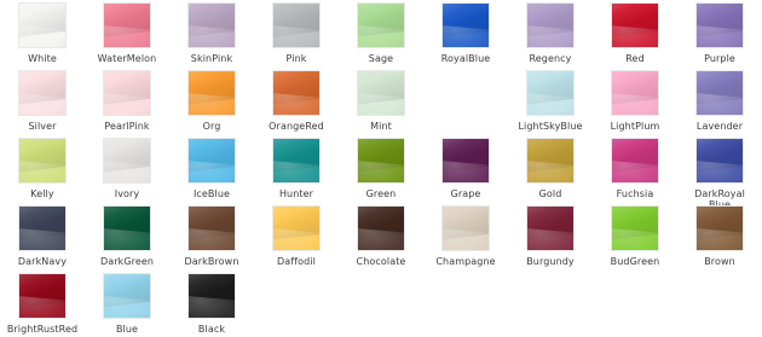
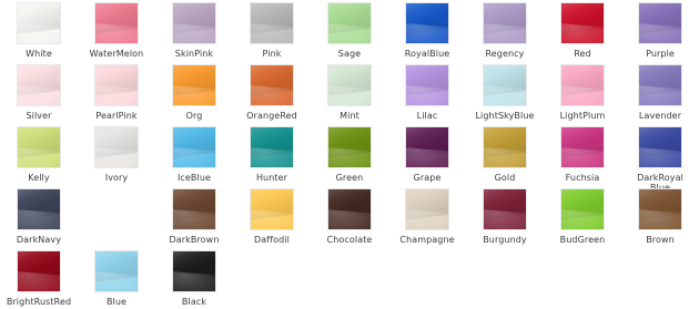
  White
  WaterMelon
  SkinPink
  Pink
  Sage
  RoyalBlue
  Regency
  Red
  Purple
  Silver
  PearlPink
  Org
  OrangeRed
  Mint
+ Lilac
  LightSkyBlue
  LightPlum
  Lavender
  Kelly
  Ivory
  IceBlue
  Hunter
  Green
  Grape
  Gold
  Fuchsia
  DarkRoyal
  DarkNavy
- DarkGreen
  DarkBrown
  Daffodil
  Chocolate
  Champagne
  Burgundy
  BudGreen
  Brown
  BrightRustRed
  Blue
  Black
